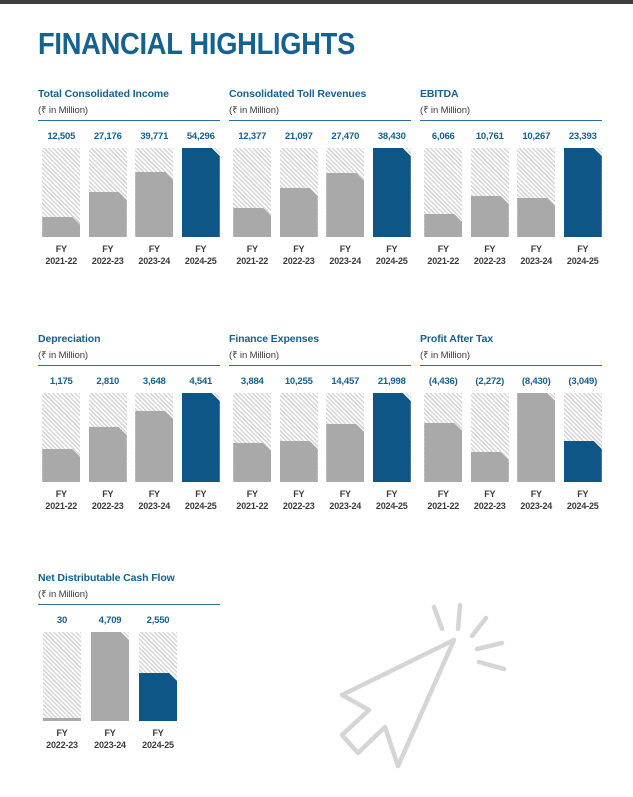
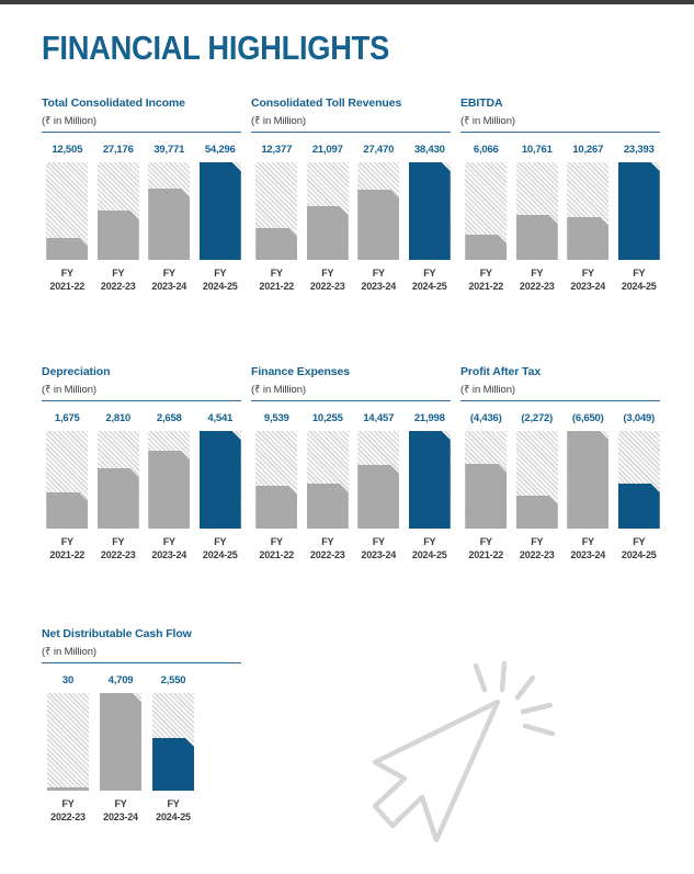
  FINANCIAL HIGHLIGHTS
  Total Consolidated Income
  (₹ in Million)
  12,505
  27,176
  39,771
  54,296
  FY
  2021-22
  FY
  2022-23
  FY
  2023-24
  FY
  2024-25
  Consolidated Toll Revenues
  (₹ in Million)
  12,377
  21,097
  27,470
  38,430
  FY
  2021-22
  FY
  2022-23
  FY
  2023-24
  FY
  2024-25
  EBITDA
  (₹ in Million)
  6,066
  10,761
  10,267
  23,393
  FY
  2021-22
  FY
  2022-23
  FY
  2023-24
  FY
  2024-25
  Depreciation
  (₹ in Million)
- 1,175
+ 1,675
  2,810
- 3,648
+ 2,658
  4,541
  FY
  2021-22
  FY
  2022-23
  FY
  2023-24
  FY
  2024-25
  Finance Expenses
  (₹ in Million)
- 3,884
+ 9,539
  10,255
  14,457
  21,998
  FY
  2021-22
  FY
  2022-23
  FY
  2023-24
  FY
  2024-25
  Profit After Tax
  (₹ in Million)
  (4,436)
  (2,272)
- (8,430)
+ (6,650)
  (3,049)
  FY
  2021-22
  FY
  2022-23
  FY
  2023-24
  FY
  2024-25
  Net Distributable Cash Flow
  (₹ in Million)
  30
  4,709
  2,550
  FY
  2022-23
  FY
  2023-24
  FY
  2024-25
